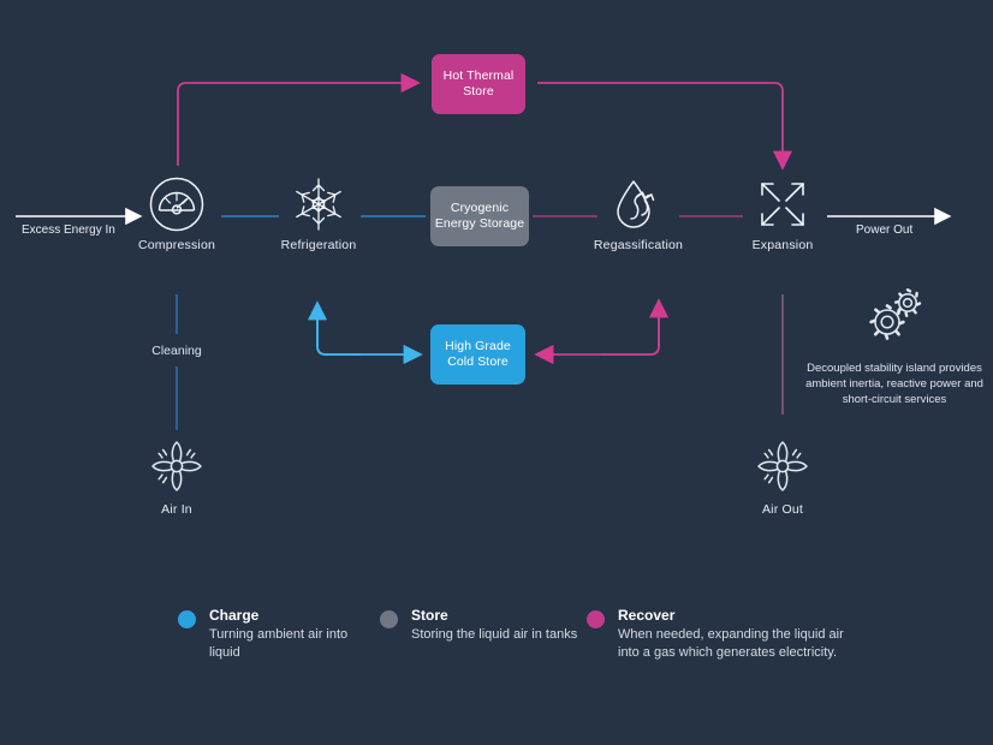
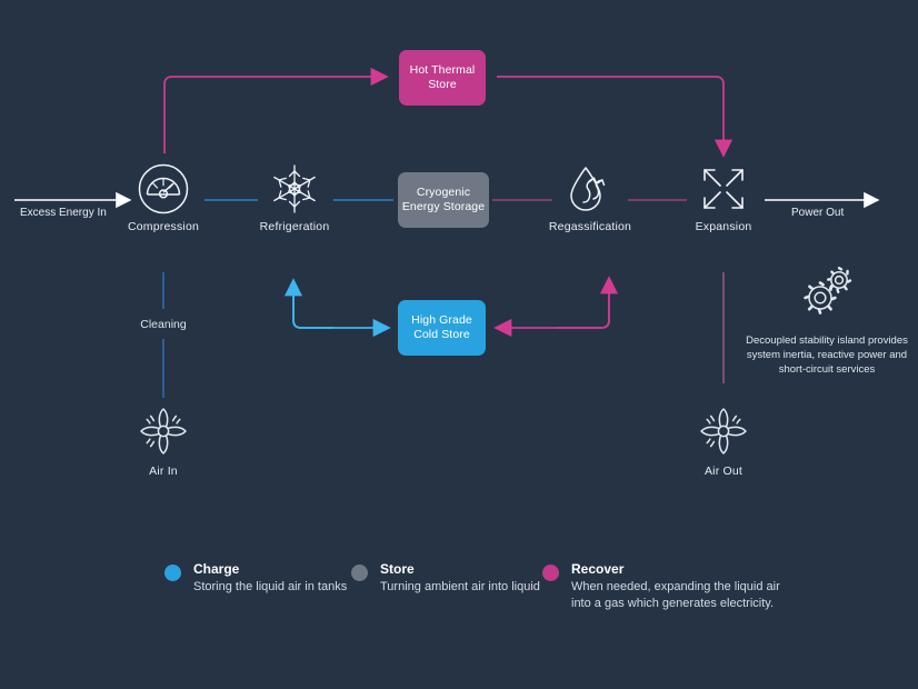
  Excess Energy In
  Power Out
  Cleaning
  Hot Thermal
  Store
  Cryogenic
  Energy Storage
  High Grade
  Cold Store
  Compression
  Refrigeration
  Regassification
  Expansion
  Air In
  Air Out
- Decoupled stability island provides ambient inertia, reactive power and short-circuit services
+ Decoupled stability island provides system inertia, reactive power and short-circuit services
  Charge
- Turning ambient air into liquid
+ Storing the liquid air in tanks
  Store
- Storing the liquid air in tanks
+ Turning ambient air into liquid
  Recover
  When needed, expanding the liquid air into a gas which generates electricity.
